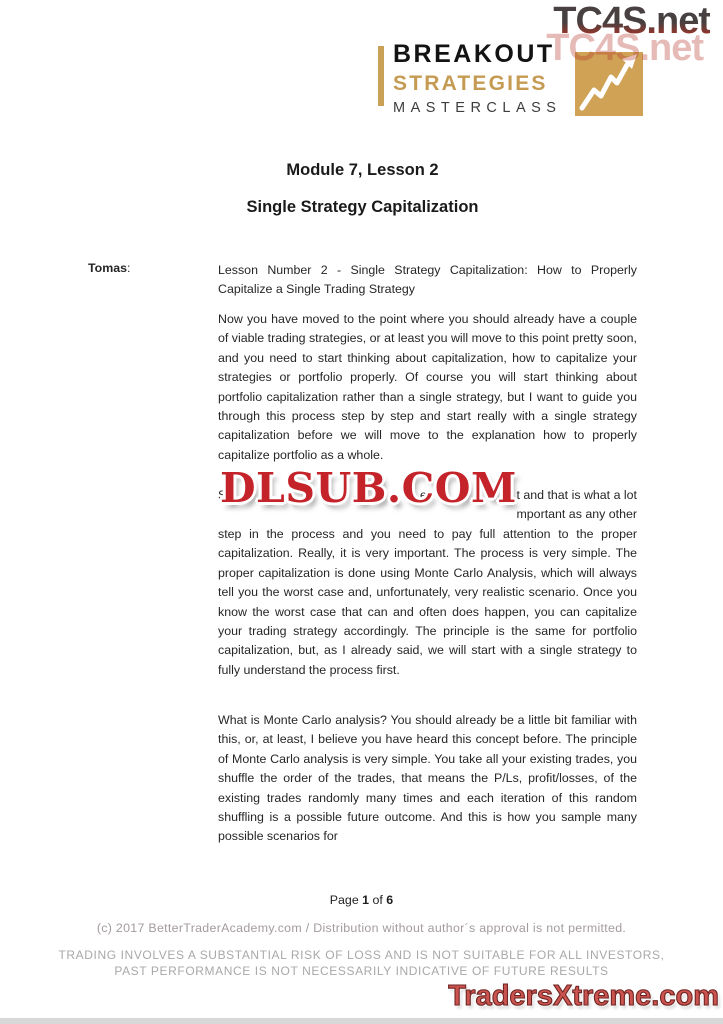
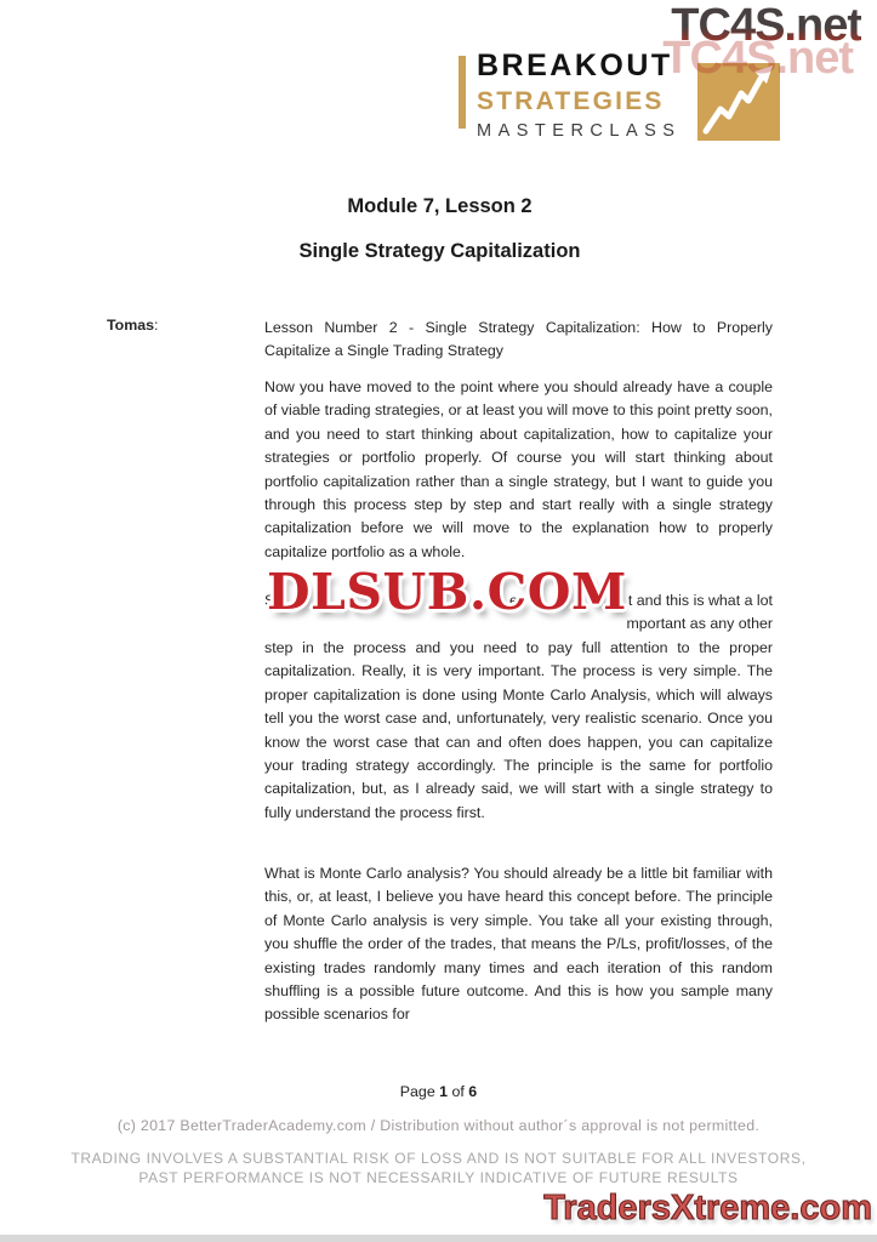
  TC4S.net
  TC4S.net
  BREAKOUT
  STRATEGIES
  MASTERCLASS
  Module 7, Lesson 2
  Single Strategy Capitalization
  Tomas:
  Lesson Number 2 - Single Strategy Capitalization: How to Properly Capitalize a Single Trading Strategy
  Now you have moved to the point where you should already have a couple of viable trading strategies, or at least you will move to this point pretty soon, and you need to start thinking about capitalization, how to capitalize your strategies or portfolio properly. Of course you will start thinking about portfolio capitalization rather than a single strategy, but I want to guide you through this process step by step and start really with a single strategy capitalization before we will move to the explanation how to properly capitalize portfolio as a whole.
  S
  ex
- t and that is what a lot
+ t and this is what a lot
  mportant as any other
  DLSUB.COM
  step in the process and you need to pay full attention to the proper capitalization. Really, it is very important. The process is very simple. The proper capitalization is done using Monte Carlo Analysis, which will always tell you the worst case and, unfortunately, very realistic scenario. Once you know the worst case that can and often does happen, you can capitalize your trading strategy accordingly. The principle is the same for portfolio capitalization, but, as I already said, we will start with a single strategy to fully understand the process first.
- What is Monte Carlo analysis? You should already be a little bit familiar with this, or, at least, I believe you have heard this concept before. The principle of Monte Carlo analysis is very simple. You take all your existing trades, you shuffle the order of the trades, that means the P/Ls, profit/losses, of the existing trades randomly many times and each iteration of this random shuffling is a possible future outcome. And this is how you sample many possible scenarios for
+ What is Monte Carlo analysis? You should already be a little bit familiar with this, or, at least, I believe you have heard this concept before. The principle of Monte Carlo analysis is very simple. You take all your existing through, you shuffle the order of the trades, that means the P/Ls, profit/losses, of the existing trades randomly many times and each iteration of this random shuffling is a possible future outcome. And this is how you sample many possible scenarios for
  Page 1 of 6
  (c) 2017 BetterTraderAcademy.com / Distribution without author´s approval is not permitted.
  TRADING INVOLVES A SUBSTANTIAL RISK OF LOSS AND IS NOT SUITABLE FOR ALL INVESTORS,
  PAST PERFORMANCE IS NOT NECESSARILY INDICATIVE OF FUTURE RESULTS
  TradersXtreme.com
